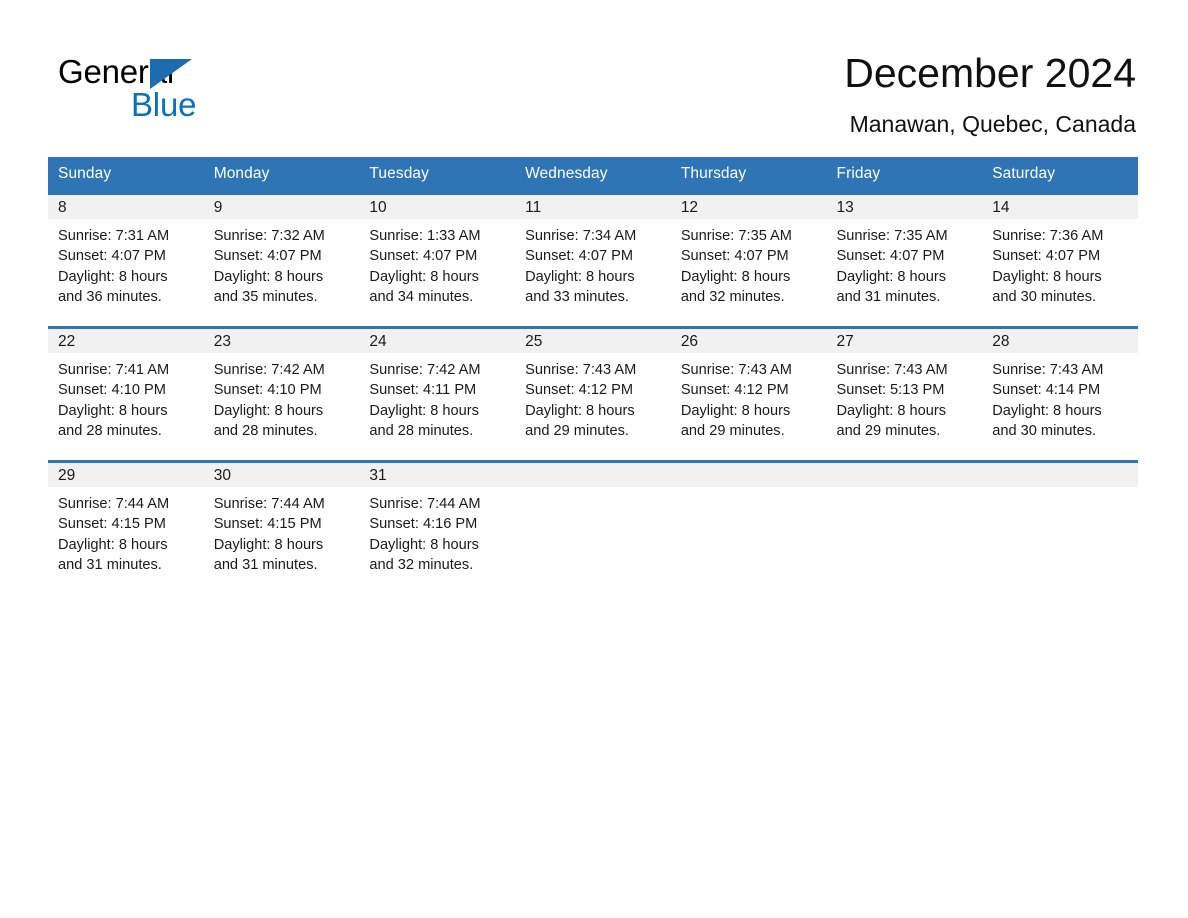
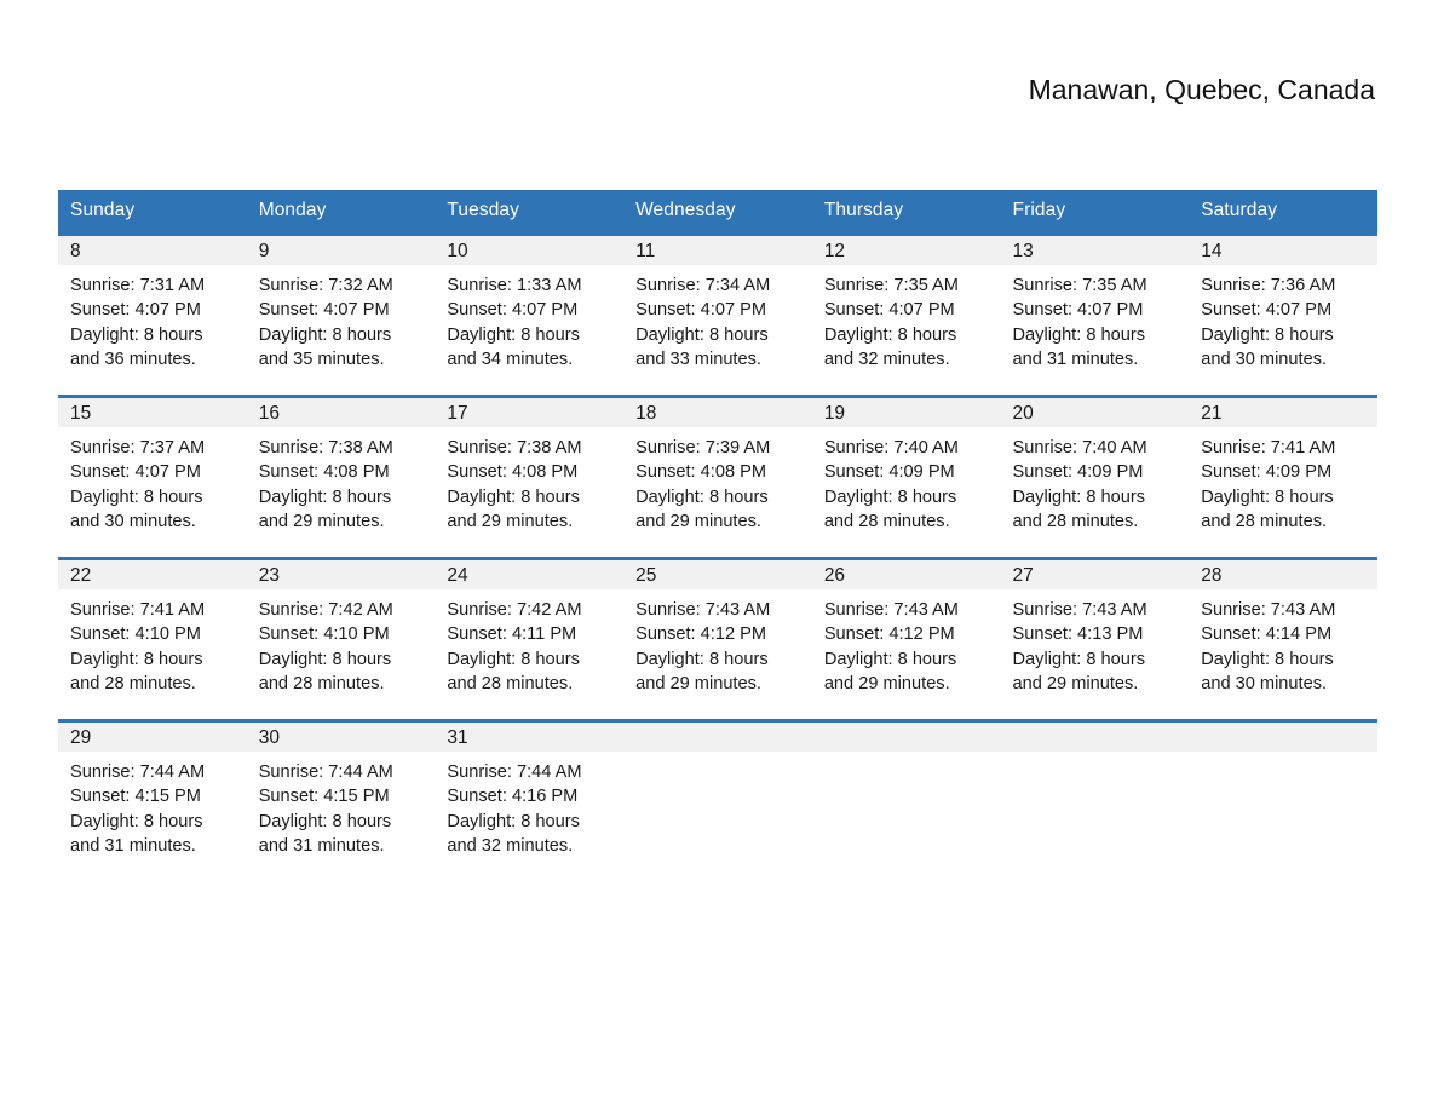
- General
- Blue
- December 2024
  Manawan, Quebec, Canada
  Sunday	Monday	Tuesday	Wednesday	Thursday	Friday	Saturday
  8 Sunrise: 7:31 AM Sunset: 4:07 PM Daylight: 8 hours and 36 minutes.	9 Sunrise: 7:32 AM Sunset: 4:07 PM Daylight: 8 hours and 35 minutes.	10 Sunrise: 1:33 AM Sunset: 4:07 PM Daylight: 8 hours and 34 minutes.	11 Sunrise: 7:34 AM Sunset: 4:07 PM Daylight: 8 hours and 33 minutes.	12 Sunrise: 7:35 AM Sunset: 4:07 PM Daylight: 8 hours and 32 minutes.	13 Sunrise: 7:35 AM Sunset: 4:07 PM Daylight: 8 hours and 31 minutes.	14 Sunrise: 7:36 AM Sunset: 4:07 PM Daylight: 8 hours and 30 minutes.
+ 15 Sunrise: 7:37 AM Sunset: 4:07 PM Daylight: 8 hours and 30 minutes.	16 Sunrise: 7:38 AM Sunset: 4:08 PM Daylight: 8 hours and 29 minutes.	17 Sunrise: 7:38 AM Sunset: 4:08 PM Daylight: 8 hours and 29 minutes.	18 Sunrise: 7:39 AM Sunset: 4:08 PM Daylight: 8 hours and 29 minutes.	19 Sunrise: 7:40 AM Sunset: 4:09 PM Daylight: 8 hours and 28 minutes.	20 Sunrise: 7:40 AM Sunset: 4:09 PM Daylight: 8 hours and 28 minutes.	21 Sunrise: 7:41 AM Sunset: 4:09 PM Daylight: 8 hours and 28 minutes.
- 22 Sunrise: 7:41 AM Sunset: 4:10 PM Daylight: 8 hours and 28 minutes.	23 Sunrise: 7:42 AM Sunset: 4:10 PM Daylight: 8 hours and 28 minutes.	24 Sunrise: 7:42 AM Sunset: 4:11 PM Daylight: 8 hours and 28 minutes.	25 Sunrise: 7:43 AM Sunset: 4:12 PM Daylight: 8 hours and 29 minutes.	26 Sunrise: 7:43 AM Sunset: 4:12 PM Daylight: 8 hours and 29 minutes.	27 Sunrise: 7:43 AM Sunset: 5:13 PM Daylight: 8 hours and 29 minutes.	28 Sunrise: 7:43 AM Sunset: 4:14 PM Daylight: 8 hours and 30 minutes.
+ 22 Sunrise: 7:41 AM Sunset: 4:10 PM Daylight: 8 hours and 28 minutes.	23 Sunrise: 7:42 AM Sunset: 4:10 PM Daylight: 8 hours and 28 minutes.	24 Sunrise: 7:42 AM Sunset: 4:11 PM Daylight: 8 hours and 28 minutes.	25 Sunrise: 7:43 AM Sunset: 4:12 PM Daylight: 8 hours and 29 minutes.	26 Sunrise: 7:43 AM Sunset: 4:12 PM Daylight: 8 hours and 29 minutes.	27 Sunrise: 7:43 AM Sunset: 4:13 PM Daylight: 8 hours and 29 minutes.	28 Sunrise: 7:43 AM Sunset: 4:14 PM Daylight: 8 hours and 30 minutes.
  29 Sunrise: 7:44 AM Sunset: 4:15 PM Daylight: 8 hours and 31 minutes.	30 Sunrise: 7:44 AM Sunset: 4:15 PM Daylight: 8 hours and 31 minutes.	31 Sunrise: 7:44 AM Sunset: 4:16 PM Daylight: 8 hours and 32 minutes.
